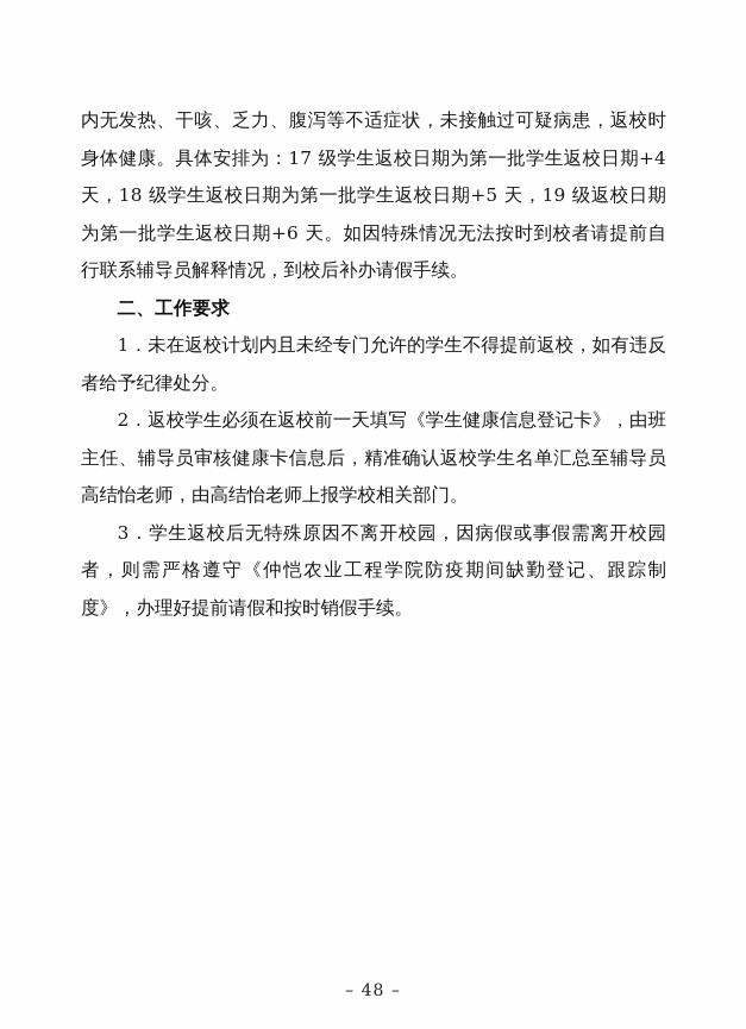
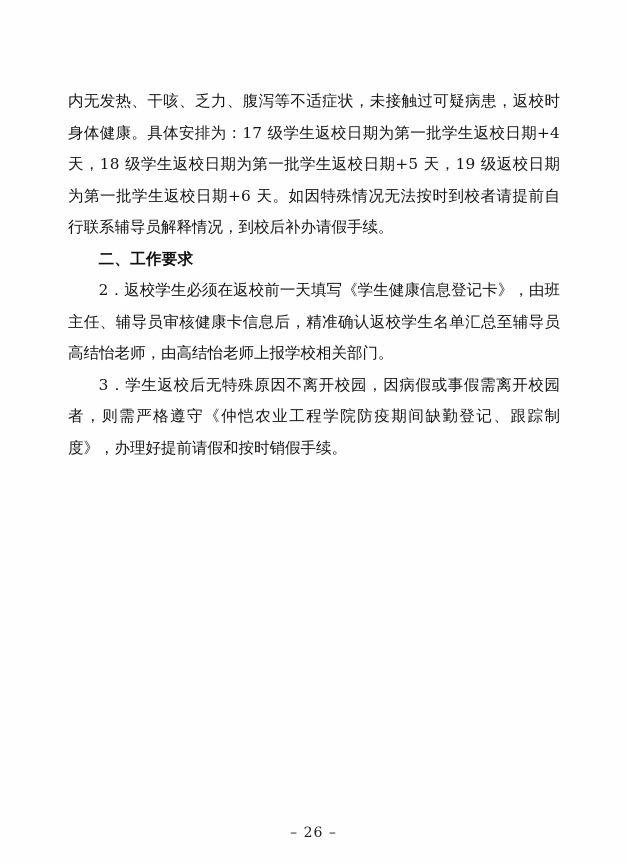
  内无发热、干咳、乏力、腹泻等不适症状，未接触过可疑病患，返校时身体健康。具体安排为：17 级学生返校日期为第一批学生返校日期+4 天，18 级学生返校日期为第一批学生返校日期+5 天，19 级返校日期为第一批学生返校日期+6 天。如因特殊情况无法按时到校者请提前自行联系辅导员解释情况，到校后补办请假手续。
  二、工作要求
- 1．未在返校计划内且未经专门允许的学生不得提前返校，如有违反者给予纪律处分。
  2．返校学生必须在返校前一天填写《学生健康信息登记卡》，由班主任、辅导员审核健康卡信息后，精准确认返校学生名单汇总至辅导员高结怡老师，由高结怡老师上报学校相关部门。
  3．学生返校后无特殊原因不离开校园，因病假或事假需离开校园者，则需严格遵守《仲恺农业工程学院防疫期间缺勤登记、跟踪制度》，办理好提前请假和按时销假手续。
- – 48 –
+ – 26 –
